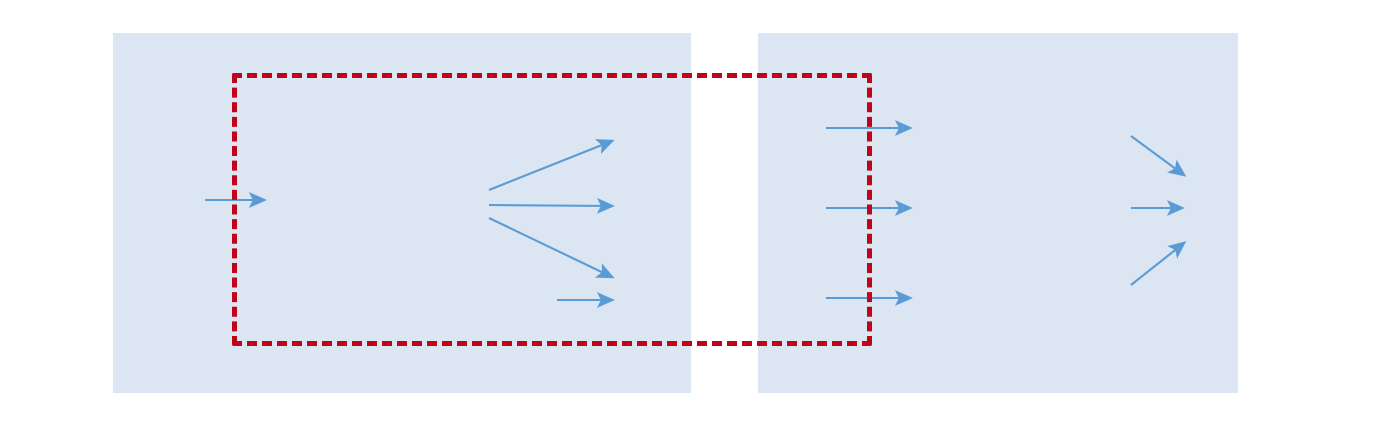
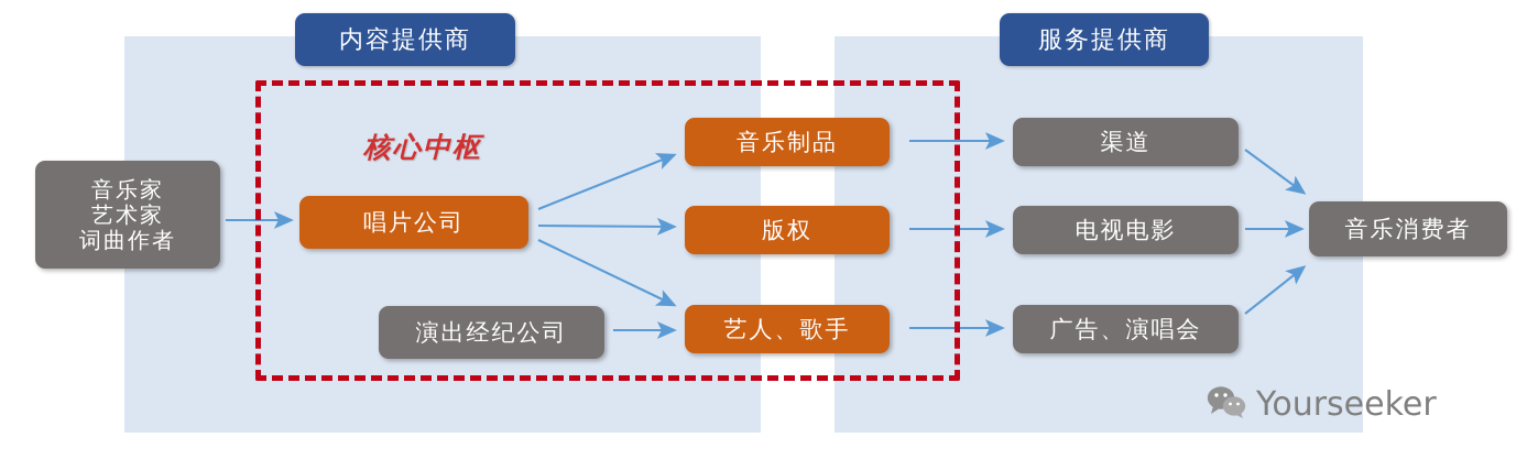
+ 内容提供商
+ 服务提供商
+ 核心中枢
+ 音乐家
+ 艺术家
+ 词曲作者
+ 唱片公司
+ 演出经纪公司
+ 音乐制品
+ 版权
+ 艺人、歌手
+ 渠道
+ 电视电影
+ 广告、演唱会
+ 音乐消费者
+ Yourseeker
